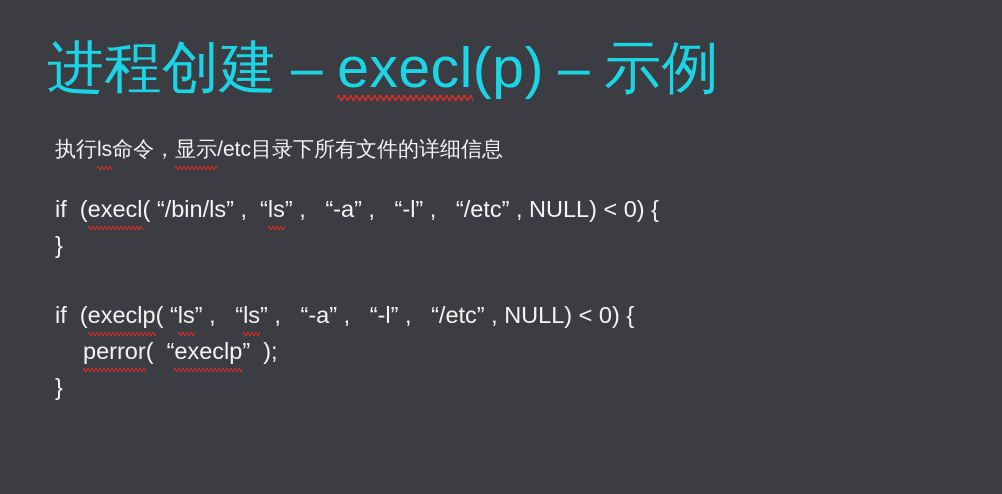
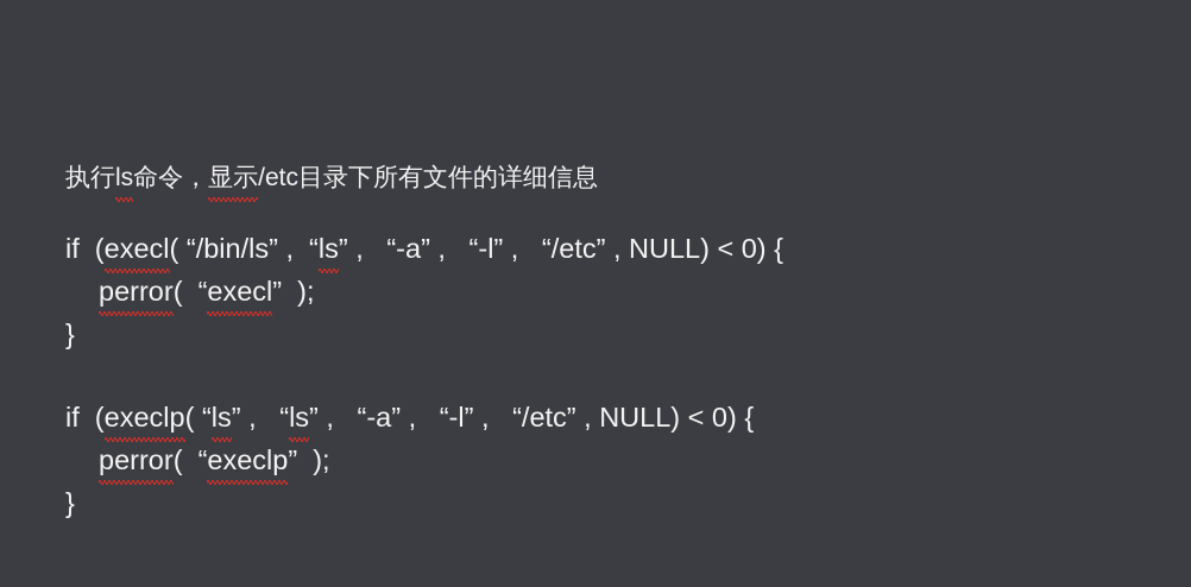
- 进程创建 – execl(p) – 示例
  执行ls命令，显示/etc目录下所有文件的详细信息
  if (execl( “/bin/ls” , “ls” , “-a” , “-l” , “/etc” , NULL) < 0) {
+ perror( “execl” );
  }
  if (execlp( “ls” , “ls” , “-a” , “-l” , “/etc” , NULL) < 0) {
  perror( “execlp” );
  }
